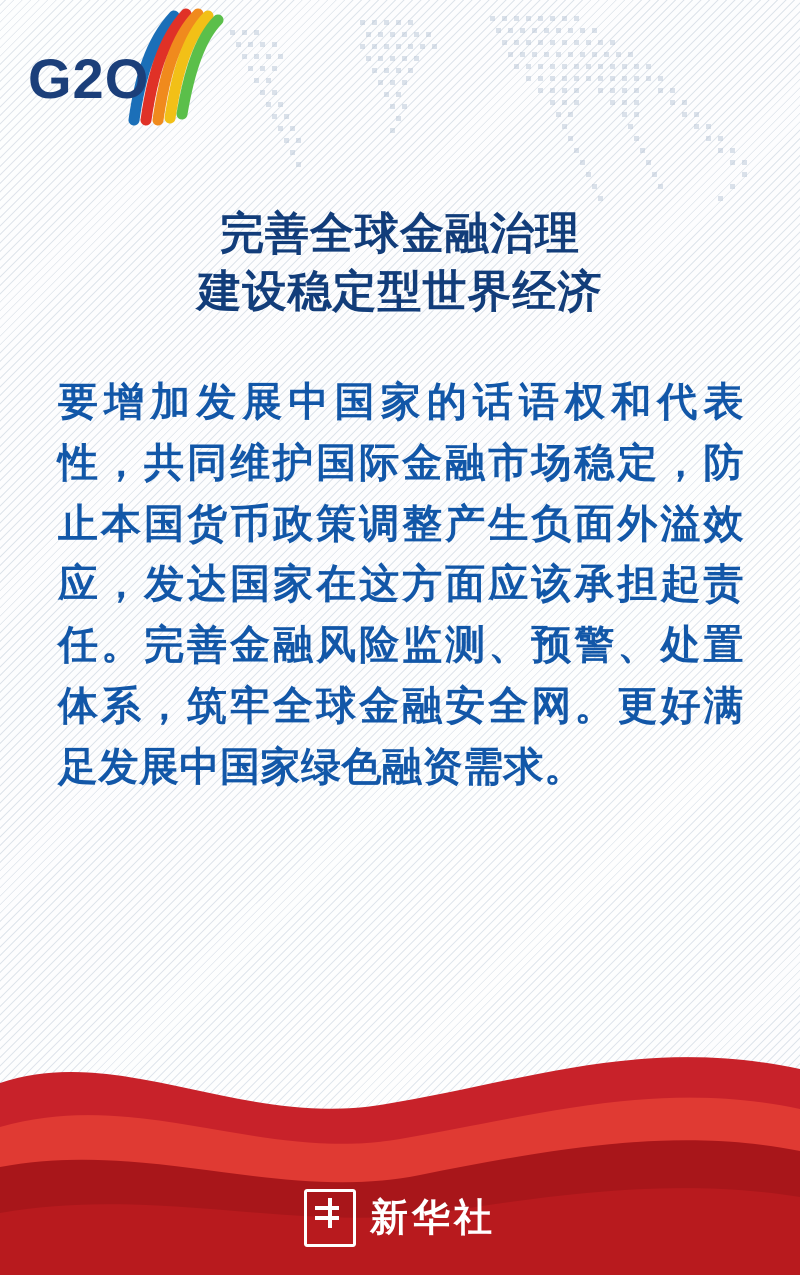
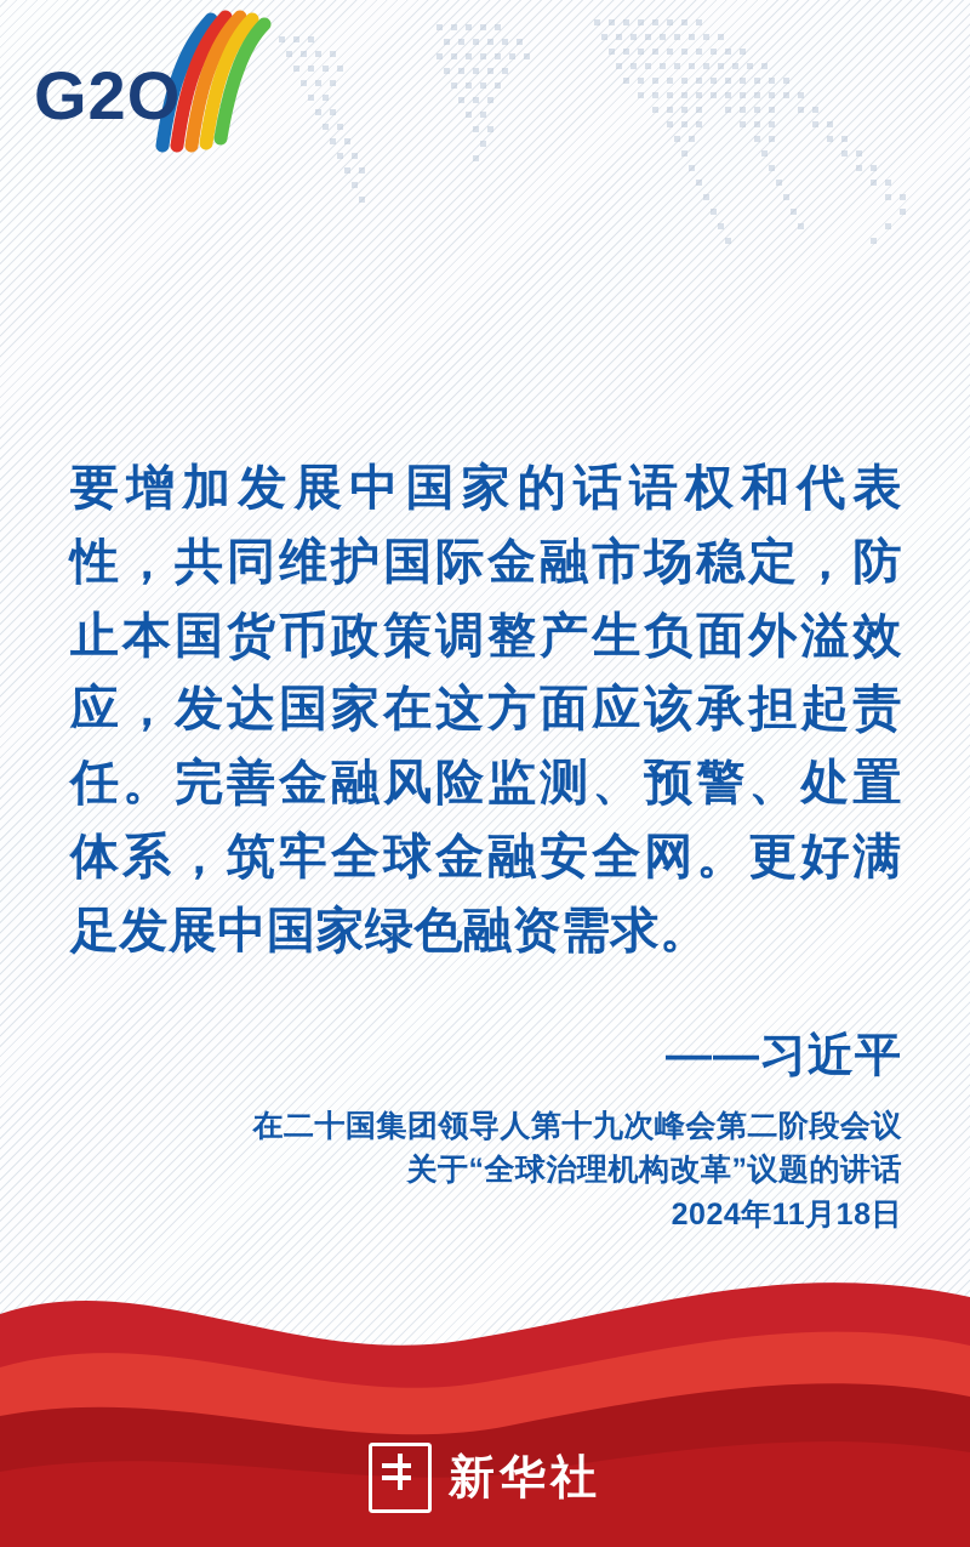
  G2O
- 完善全球金融治理
- 建设稳定型世界经济
  要增加发展中国家的话语权和代表性，共同维护国际金融市场稳定，防止本国货币政策调整产生负面外溢效应，发达国家在这方面应该承担起责任。完善金融风险监测、预警、处置体系，筑牢全球金融安全网。更好满足发展中国家绿色融资需求。
+ ——习近平
+ 在二十国集团领导人第十九次峰会第二阶段会议
+ 关于“全球治理机构改革”议题的讲话
+ 2024年11月18日
  新华社
